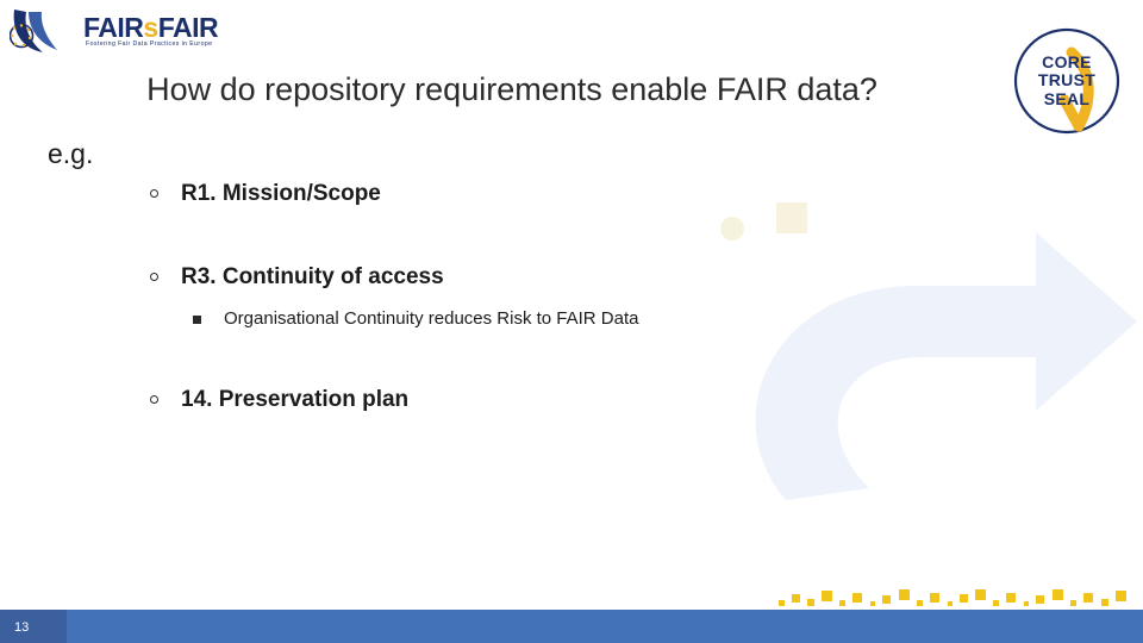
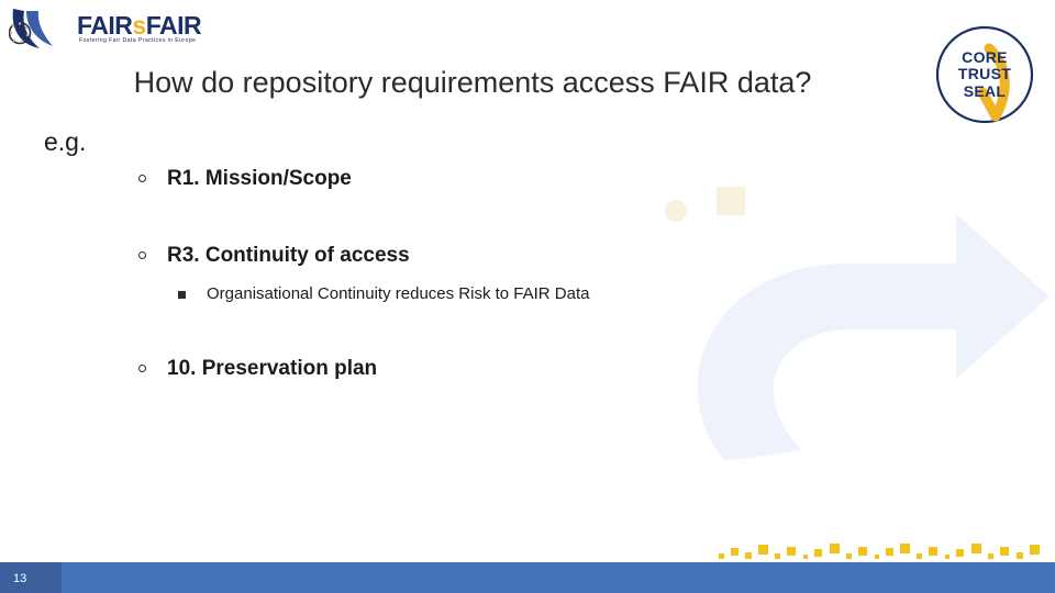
  FAIRsFAIR
  CORE
  TRUST
  SEAL
- How do repository requirements enable FAIR data?
+ How do repository requirements access FAIR data?
  e.g.
  R1. Mission/Scope
  R3. Continuity of access
  Organisational Continuity reduces Risk to FAIR Data
- 14. Preservation plan
+ 10. Preservation plan
  13
